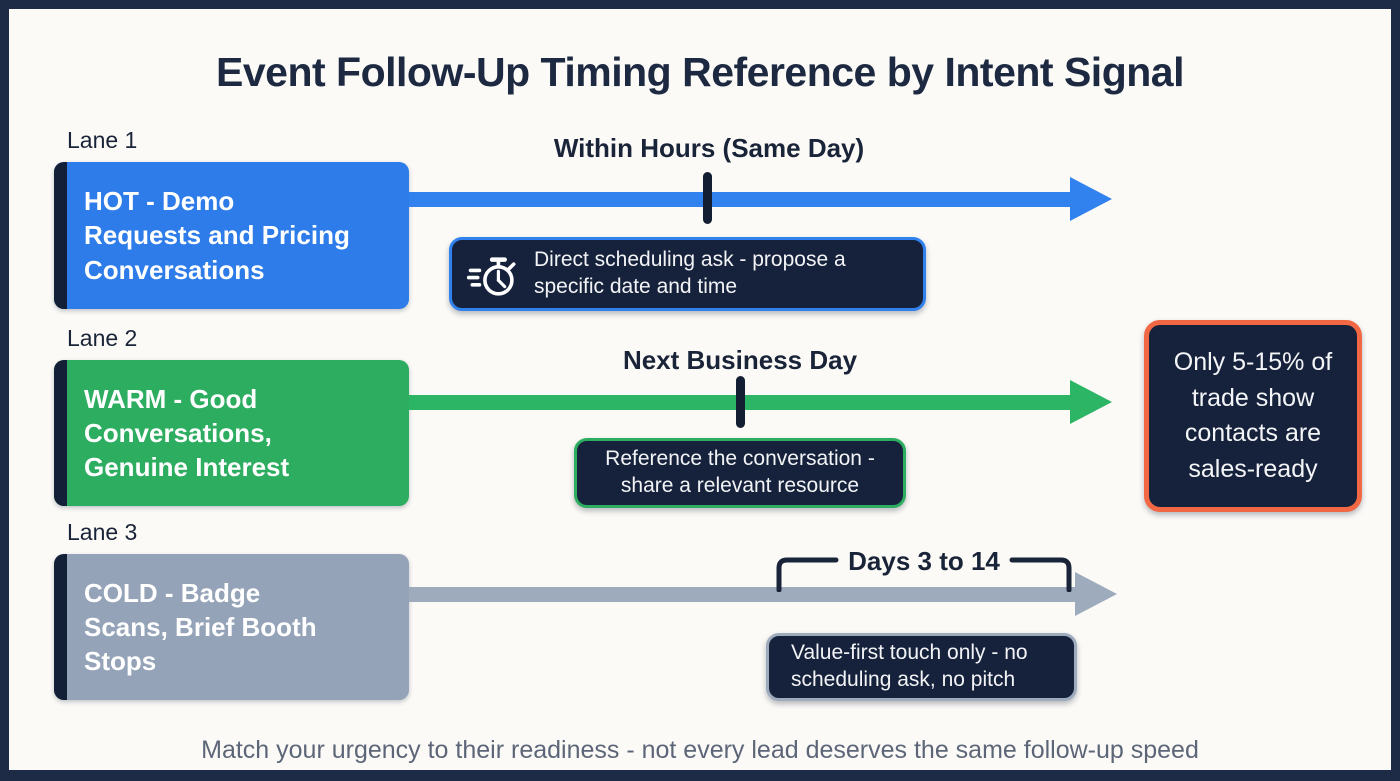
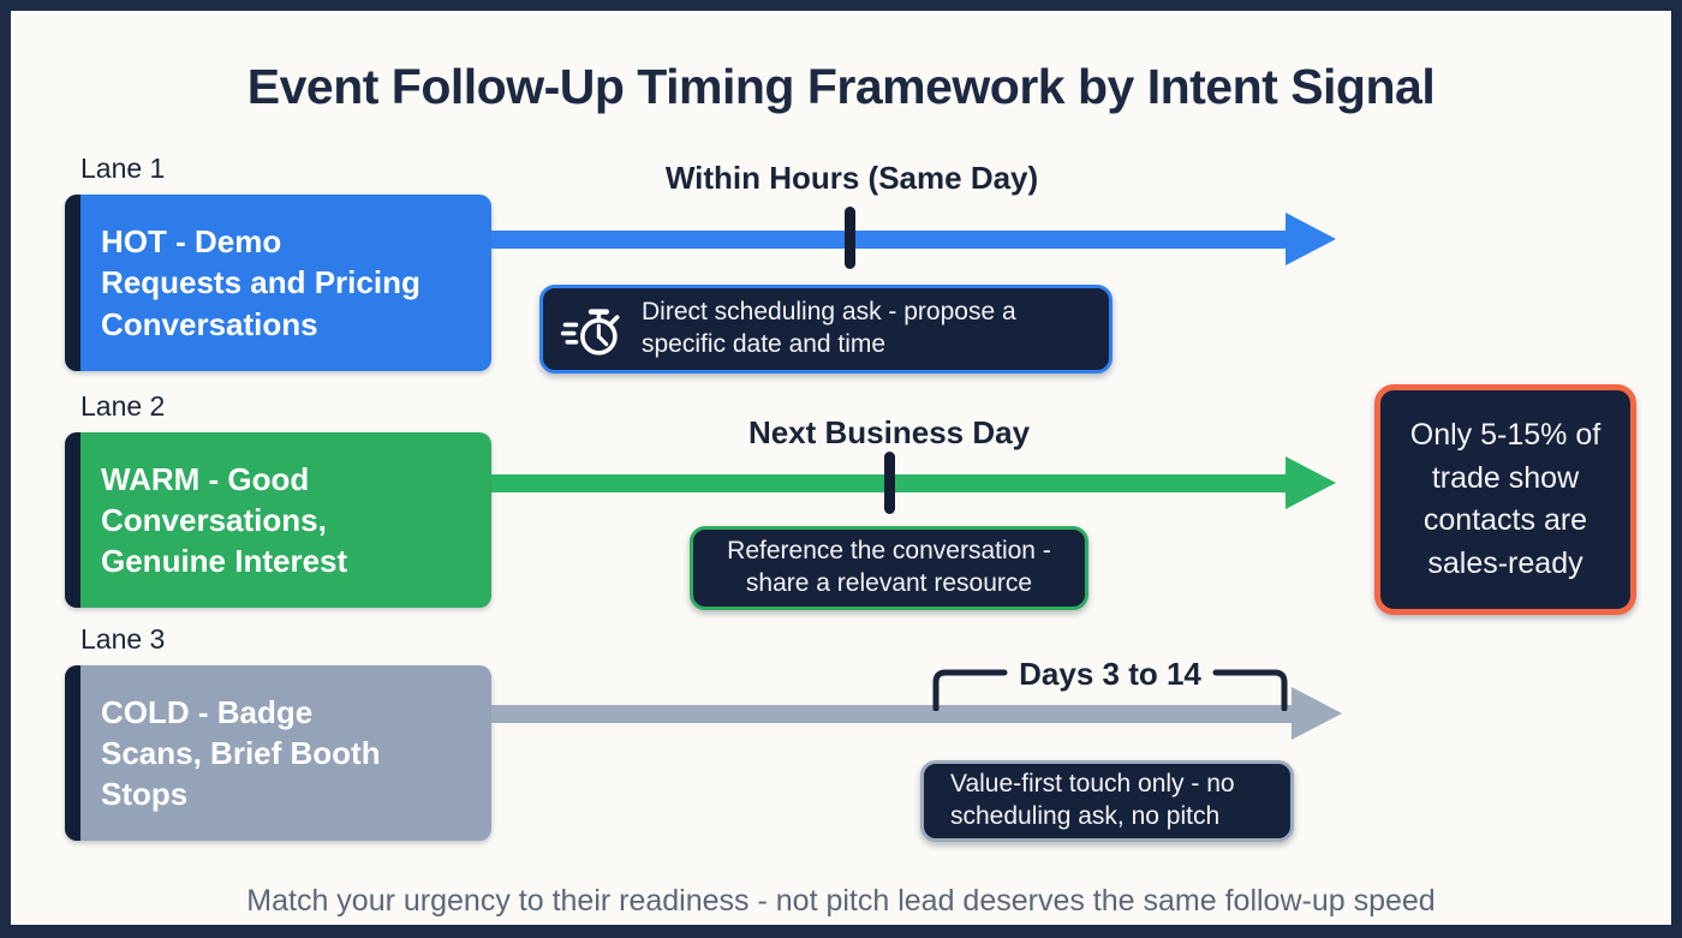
- Event Follow-Up Timing Reference by Intent Signal
+ Event Follow-Up Timing Framework by Intent Signal
  Lane 1
  HOT - Demo
  Requests and Pricing
  Conversations
  Within Hours (Same Day)
  Direct scheduling ask - propose a
  specific date and time
  Lane 2
  WARM - Good
  Conversations,
  Genuine Interest
  Next Business Day
  Reference the conversation -
  share a relevant resource
  Lane 3
  COLD - Badge
  Scans, Brief Booth
  Stops
  Days 3 to 14
  Value-first touch only - no
  scheduling ask, no pitch
  Only 5-15% of
  trade show
  contacts are
  sales-ready
- Match your urgency to their readiness - not every lead deserves the same follow-up speed
+ Match your urgency to their readiness - not pitch lead deserves the same follow-up speed
